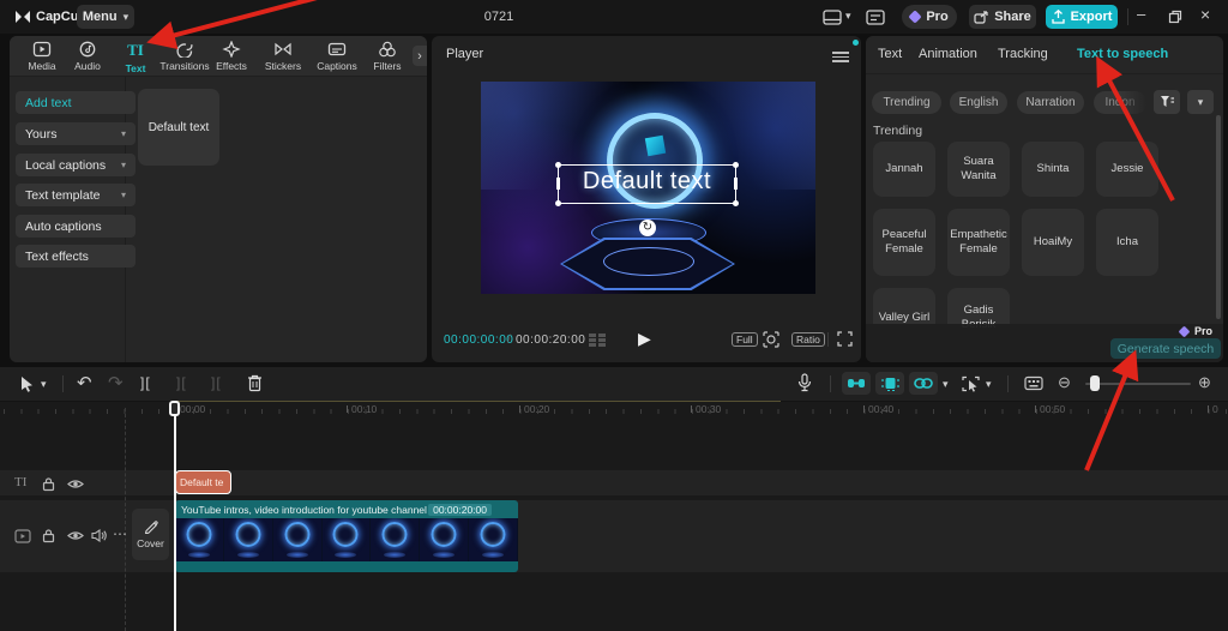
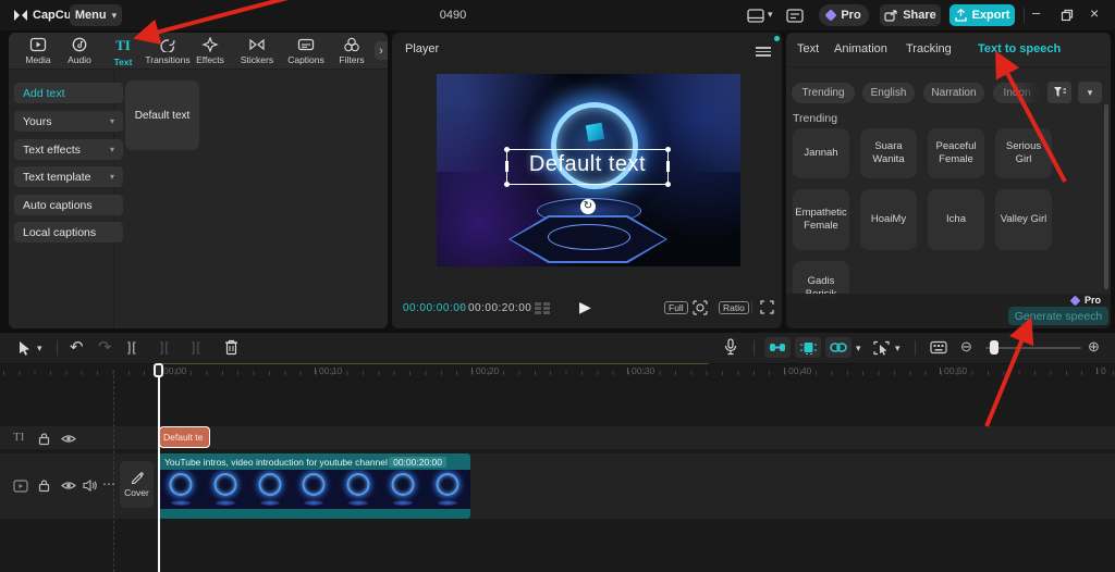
  CapCu
  Menu
  ▾
- 0721
+ 0490
  ▾
  Pro
  Share
  Export
  –
  ×
  Media
  Audio
  TI
  Text
  Transitions
  Effects
  Stickers
  Captions
  Filters
  ›
  Add text
  Yours
  ▾
- Local captions
+ Text effects
  ▾
  Text template
  ▾
  Auto captions
- Text effects
+ Local captions
  Default text
  Player
  Default text
  ↻
  00:00:00:00
  /
  00:00:20:00
  ▶
  Full
  Ratio
  Text
  Animation
  Tracking
  Text to speech
  Trending
  English
  Narration
  ▾
  Trending
  Jannah
  Suara Wanita
- Shinta
- Jessie
  Peaceful Female
+ Serious Girl
  Empathetic Female
  HoaiMy
  Icha
  Valley Girl
  Pro
  Generate speech
  ▾
  ↶
  ↷
  ][
  ][
  ][
  ▾
  ▾
  ⊖
  ⊕
  00:00
  00:10
  00:20
  00:30
  00:40
  00:50
  0
  TI
  ⋯
  Cover
  Default te
  YouTube intros, video introduction for youtube channel
  00:00:20:00
